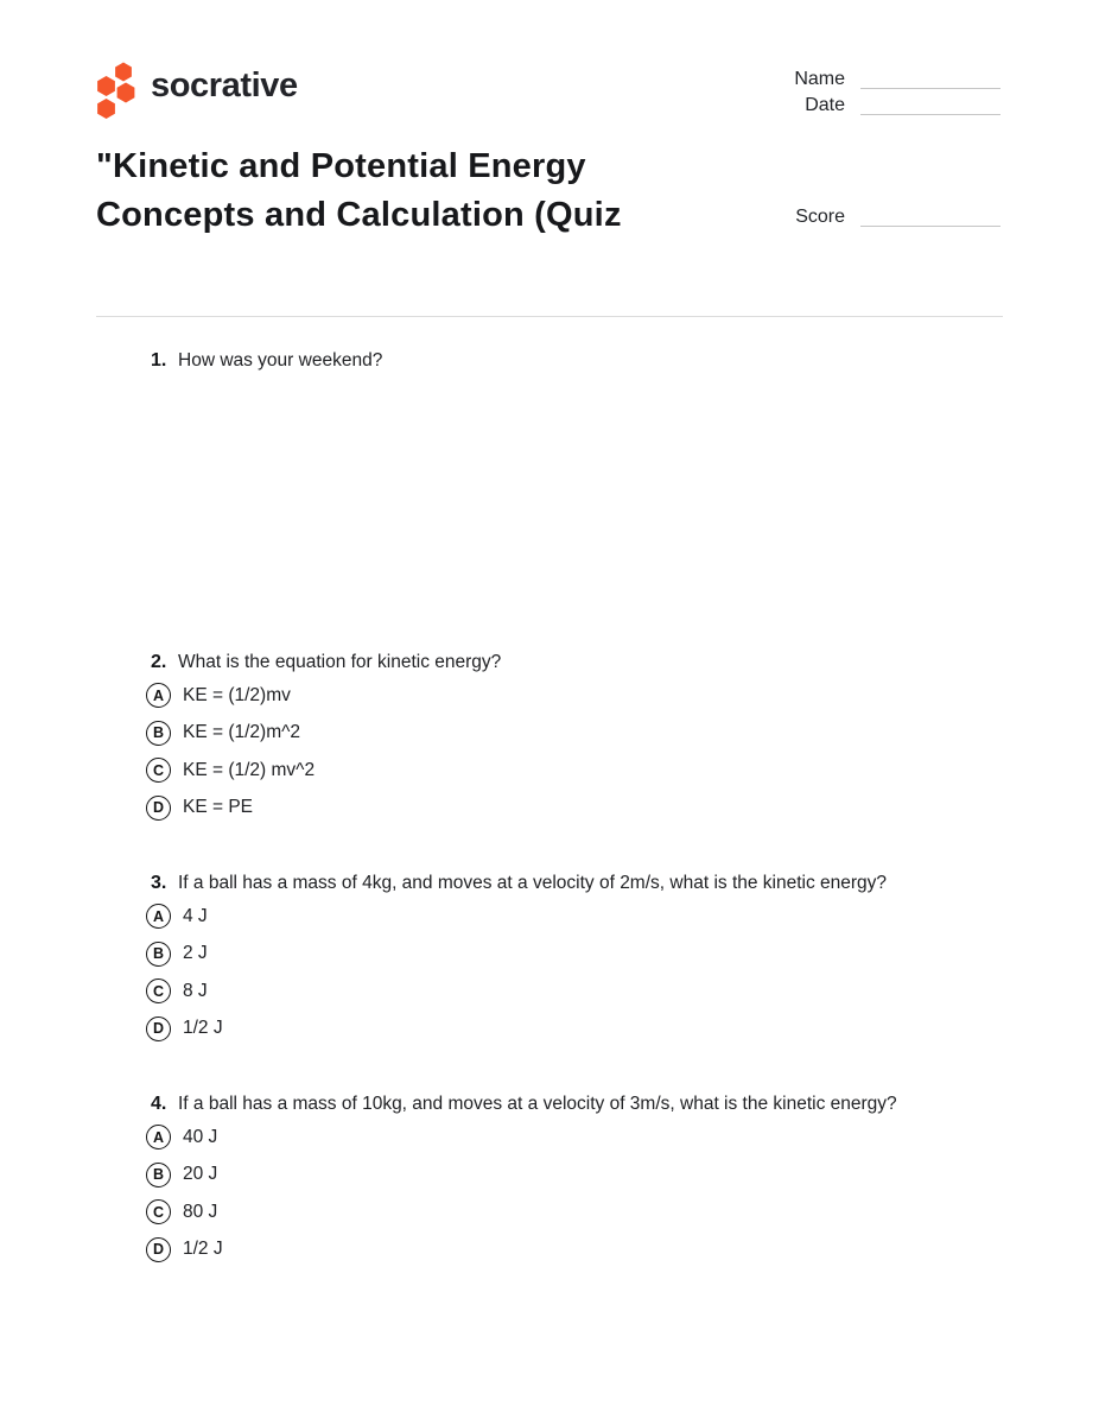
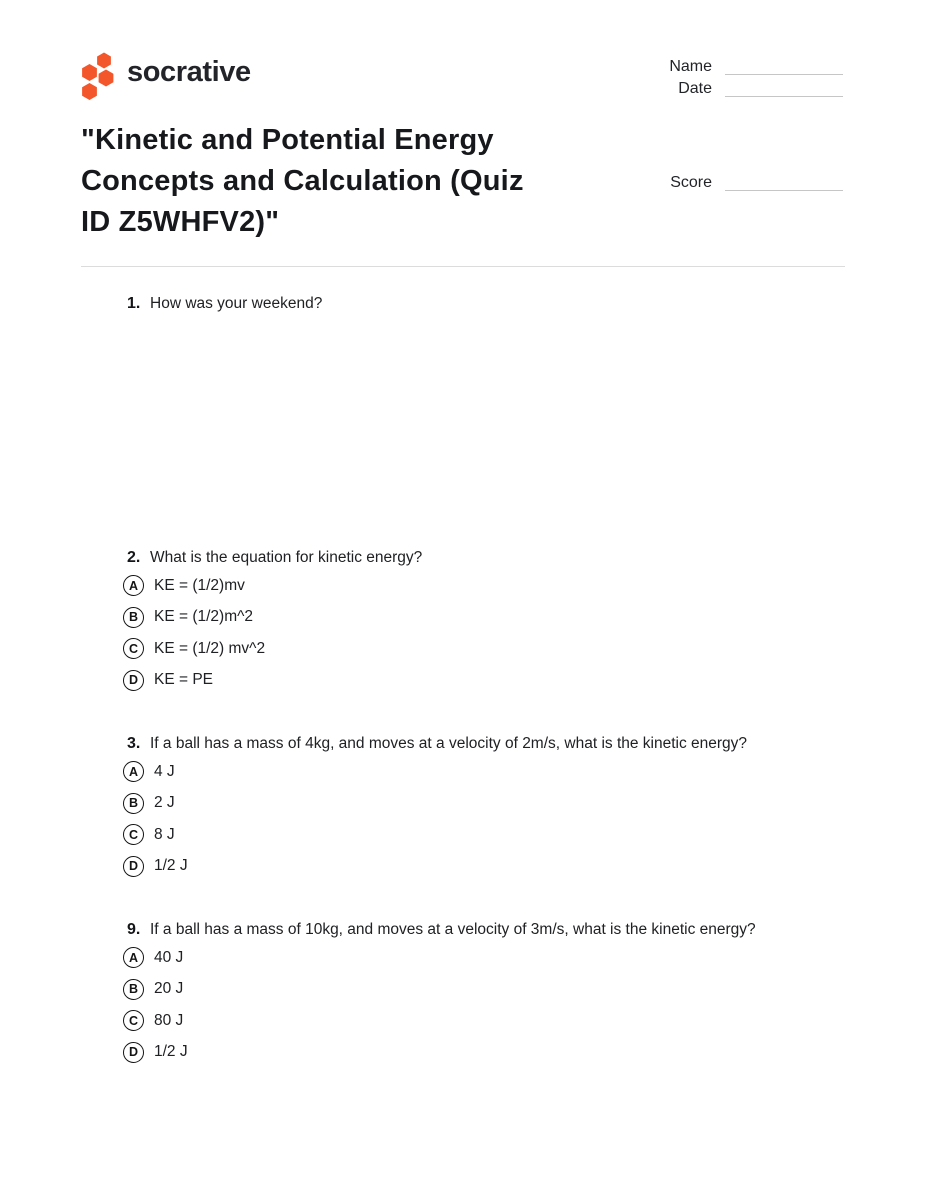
  socrative
  Name
  Date
  Score
  "Kinetic and Potential Energy
  Concepts and Calculation (Quiz
+ ID Z5WHFV2)"
  1.
  How was your weekend?
  2.
  What is the equation for kinetic energy?
  A
  KE = (1/2)mv
  B
  KE = (1/2)m^2
  C
  KE = (1/2) mv^2
  D
  KE = PE
  3.
  If a ball has a mass of 4kg, and moves at a velocity of 2m/s, what is the kinetic energy?
  A
  4 J
  B
  2 J
  C
  8 J
  D
  1/2 J
- 4.
+ 9.
  If a ball has a mass of 10kg, and moves at a velocity of 3m/s, what is the kinetic energy?
  A
  40 J
  B
  20 J
  C
  80 J
  D
  1/2 J
